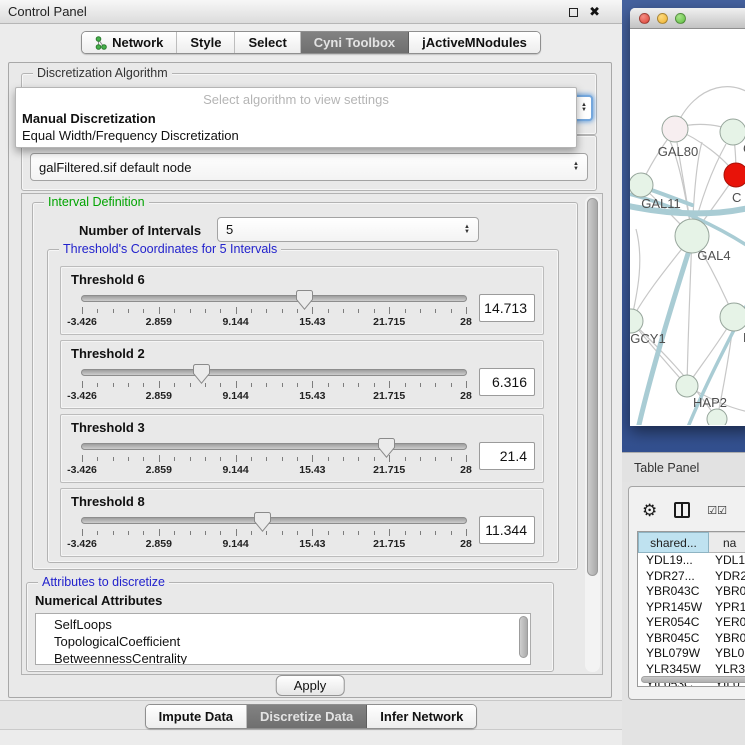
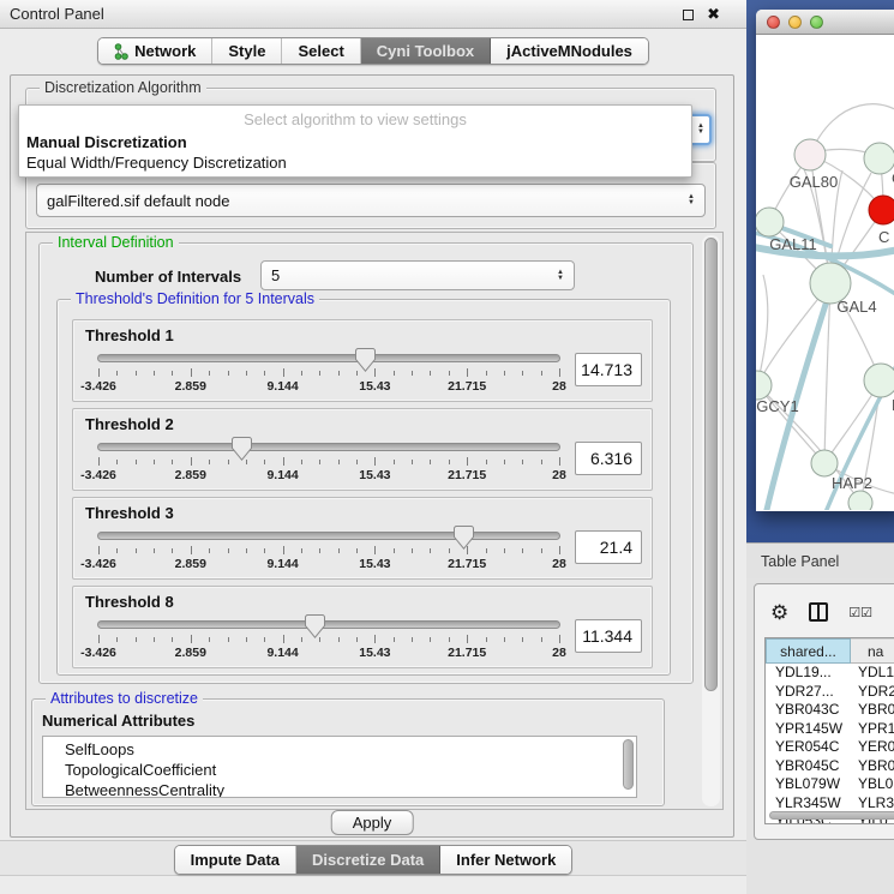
  Control Panel
  ✖
  Network
  Style
  Select
  Cyni Toolbox
  jActiveMNodules
  Discretization Algorithm
  Select algorithm to view settings
  Manual Discretization
  Equal Width/Frequency Discretization
  galFiltered.sif default node
  Interval Definition
  Number of Intervals
  5
- Threshold's Coordinates for 5 Intervals
+ Threshold's Definition for 5 Intervals
- Threshold 6
+ Threshold 1
  -3.426
  2.859
  9.144
  15.43
  21.715
  28
  14.713
  Threshold 2
  -3.426
  2.859
  9.144
  15.43
  21.715
  28
  6.316
  Threshold 3
  -3.426
  2.859
  9.144
  15.43
  21.715
  28
  21.4
  Threshold 8
  -3.426
  2.859
  9.144
  15.43
  21.715
  28
  11.344
  Attributes to discretize
  Numerical Attributes
  SelfLoops
  TopologicalCoefficient
  BetweennessCentrality
  Apply
  Impute Data
  Discretize Data
  Infer Network
  GAL80
  C
  GAL11
  GAL4
  GCY1
  HAP2
  Table Panel
  ⚙
  ☑☑
  shared...
  na
  YDL19...
  YDL1
  YDR27...
  YDR2
  YBR043C
  YBR0
  YPR145W
  YPR1
  YER054C
  YER0
  YBR045C
  YBR0
  YBL079W
  YBL0
  YLR345W
  YLR3
  YIL053C
  YIL0
